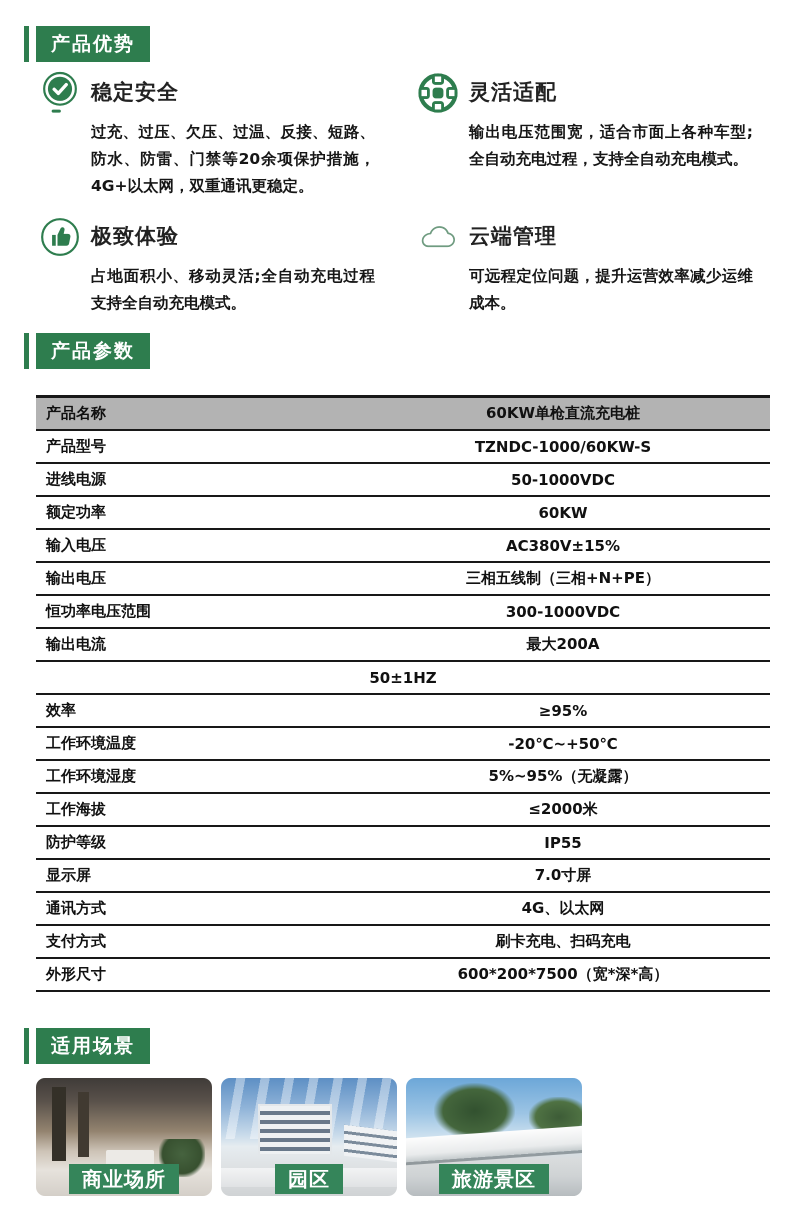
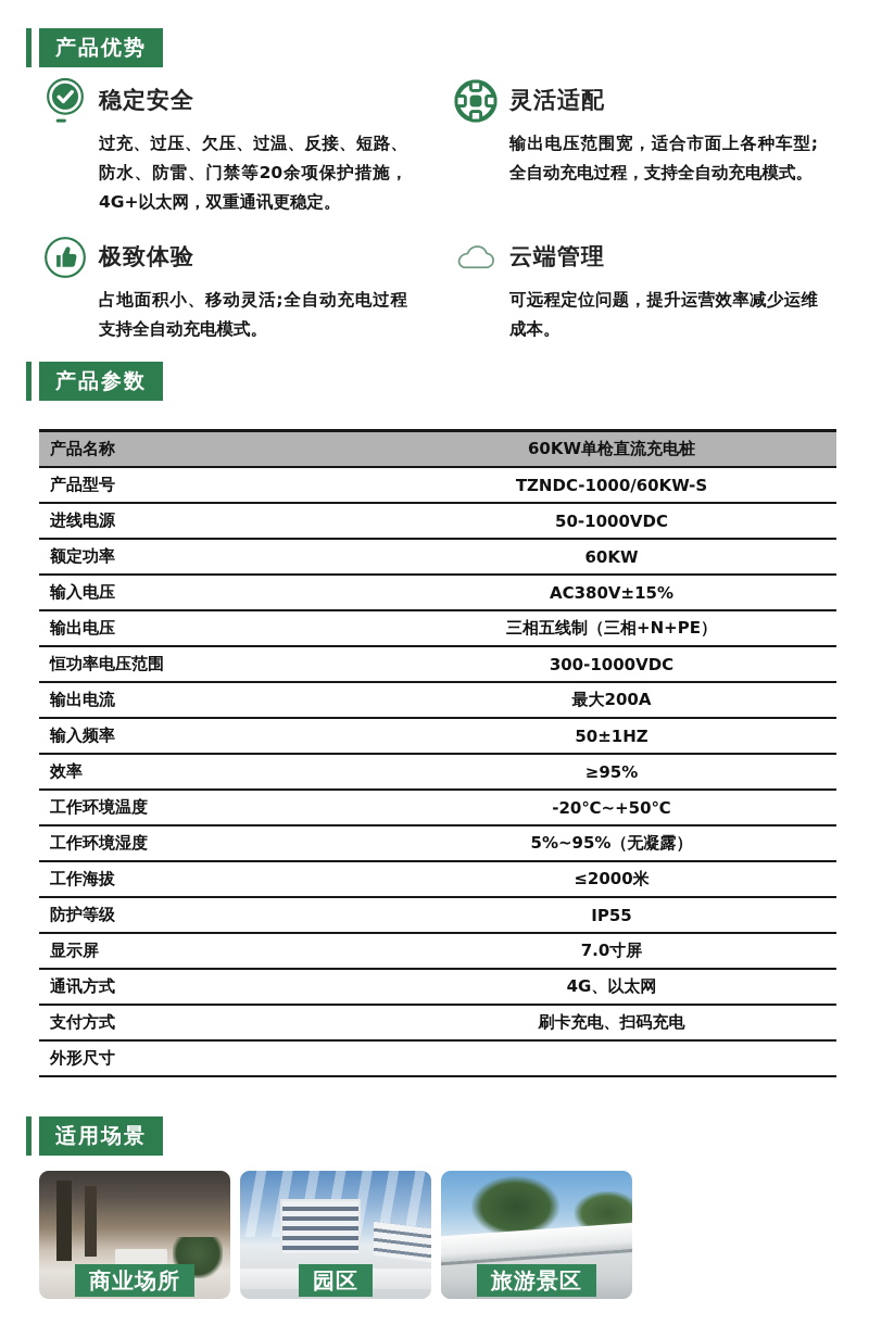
  产品优势
  稳定安全
  过充、过压、欠压、过温、反接、短路、防水、防雷、门禁等20余项保护措施，4G+以太网，双重通讯更稳定。
  灵活适配
  输出电压范围宽，适合市面上各种车型;全自动充电过程，支持全自动充电模式。
  极致体验
  占地面积小、移动灵活;全自动充电过程支持全自动充电模式。
  云端管理
  可远程定位问题，提升运营效率减少运维成本。
  产品参数
  产品名称
  60KW单枪直流充电桩
  产品型号
  TZNDC-1000/60KW-S
  进线电源
  50-1000VDC
  额定功率
  60KW
  输入电压
  AC380V±15%
  输出电压
  三相五线制（三相+N+PE）
  恒功率电压范围
  300-1000VDC
  输出电流
  最大200A
+ 输入频率
  50±1HZ
  效率
  ≥95%
  工作环境温度
  -20℃~+50℃
  工作环境湿度
  5%~95%（无凝露）
  工作海拔
  ≤2000米
  防护等级
  IP55
  显示屏
  7.0寸屏
  通讯方式
  4G、以太网
  支付方式
  刷卡充电、扫码充电
  外形尺寸
- 600*200*7500（宽*深*高）
  适用场景
  商业场所
  园区
  旅游景区
